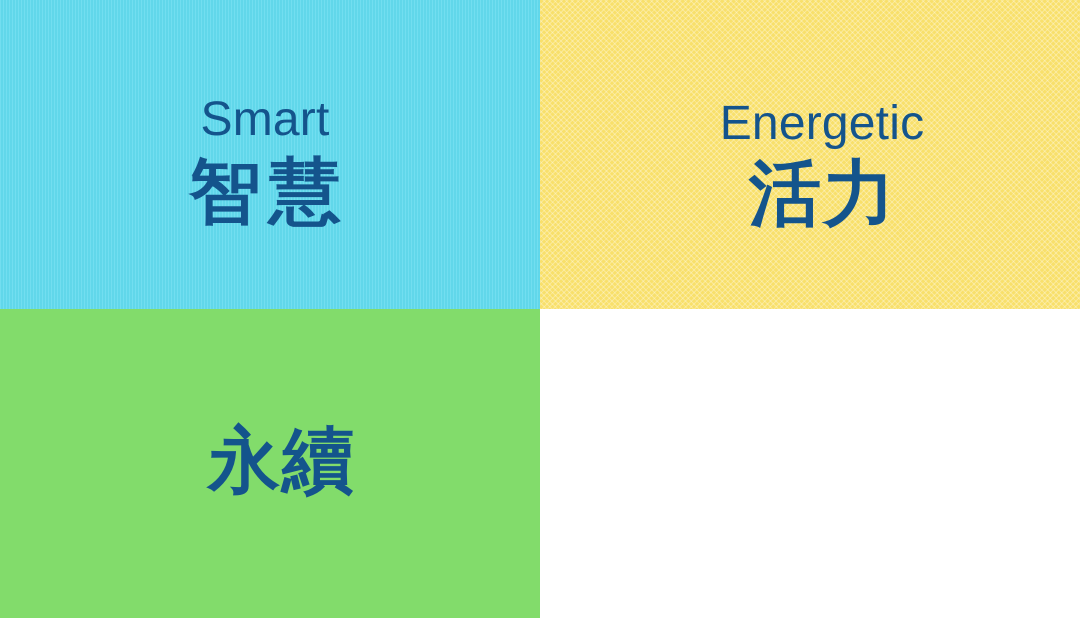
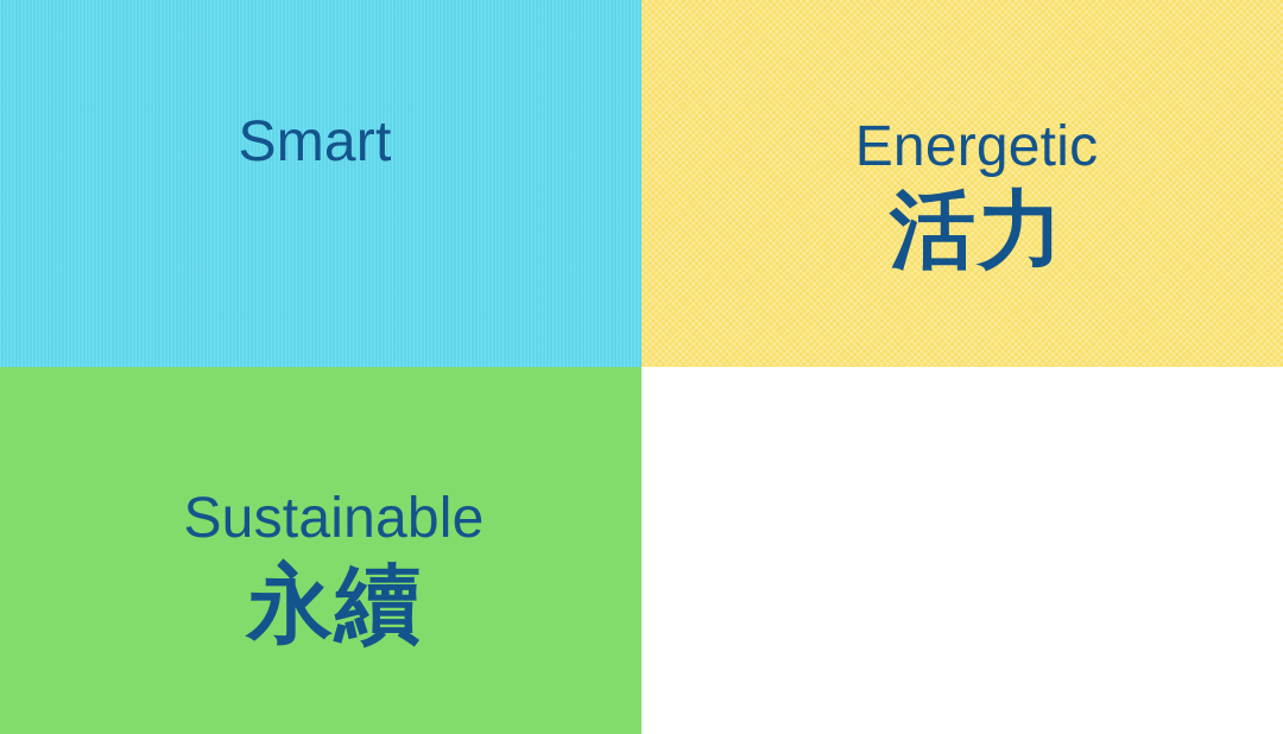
  Smart
- 智慧
  Energetic
  活力
+ Sustainable
  永續
